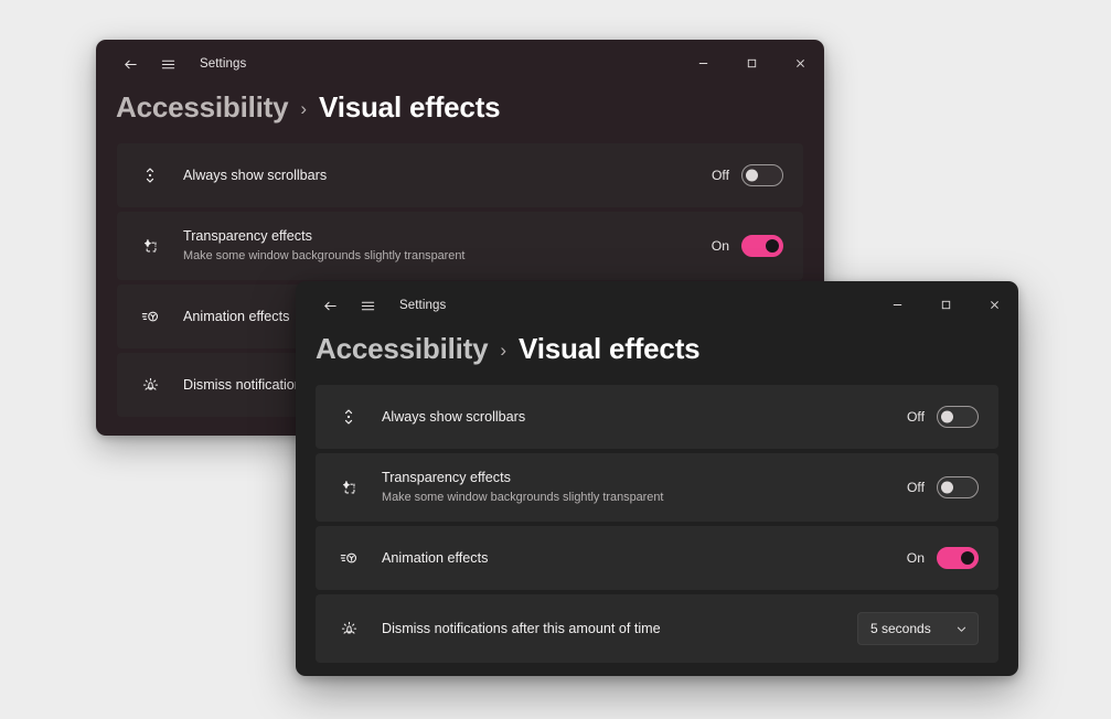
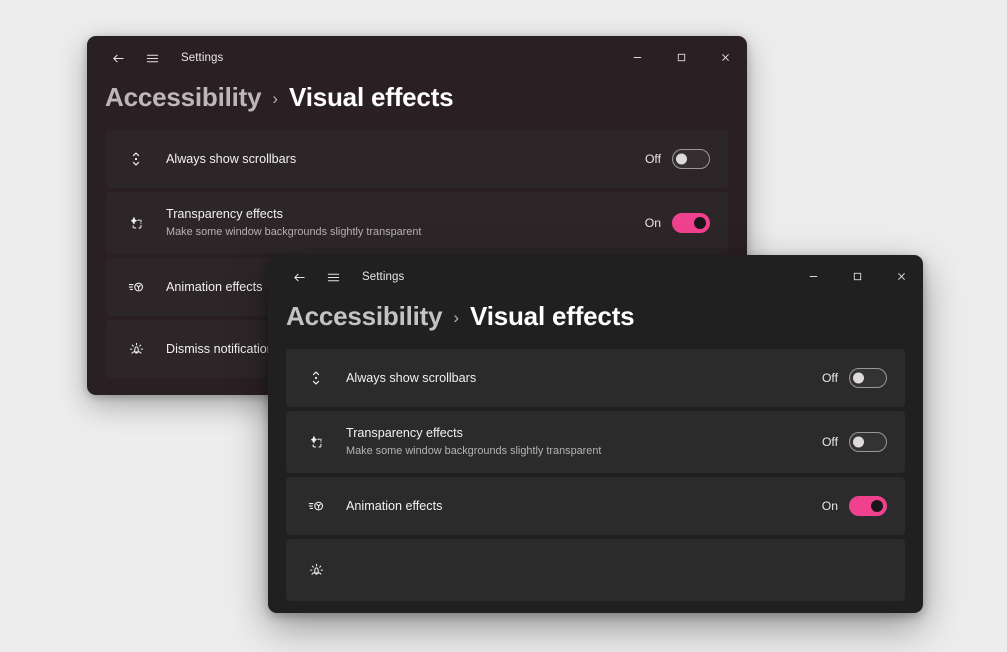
  Settings
  Accessibility
  ›
  Visual effects
  Always show scrollbars
  Off
  Transparency effects
  Make some window backgrounds slightly transparent
  On
  Animation effects
  Dismiss notificatio
  Settings
  Accessibility
  ›
  Visual effects
  Always show scrollbars
  Off
  Transparency effects
  Make some window backgrounds slightly transparent
  Off
  Animation effects
  On
- Dismiss notifications after this amount of time
- 5 seconds
